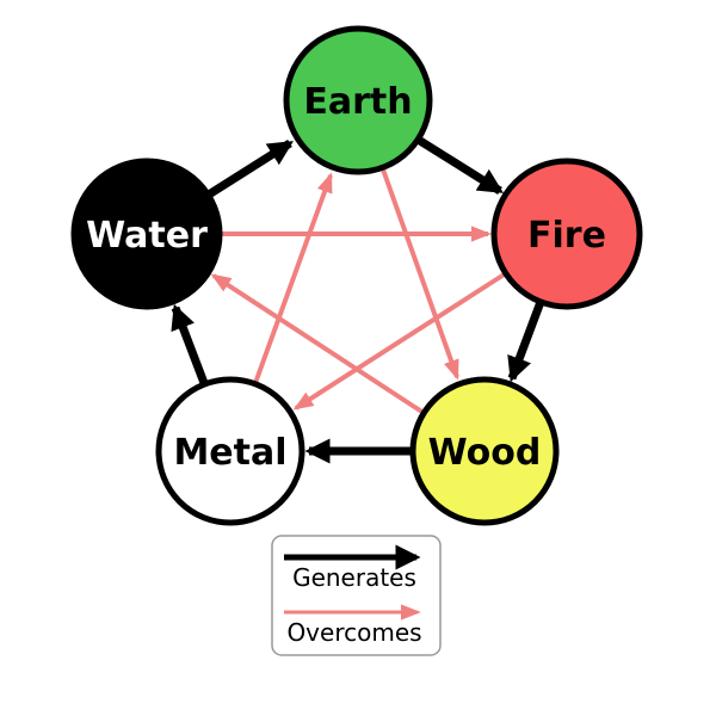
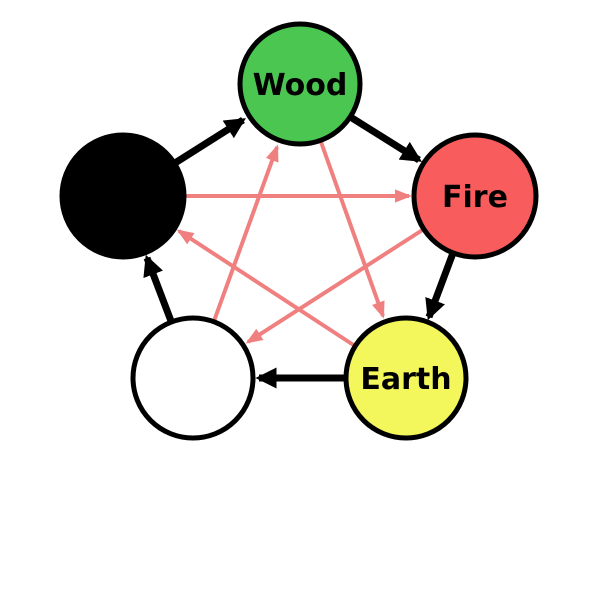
- Earth
+ Wood
  Fire
- Wood
+ Earth
- Metal
- Water
- Generates
- Overcomes
